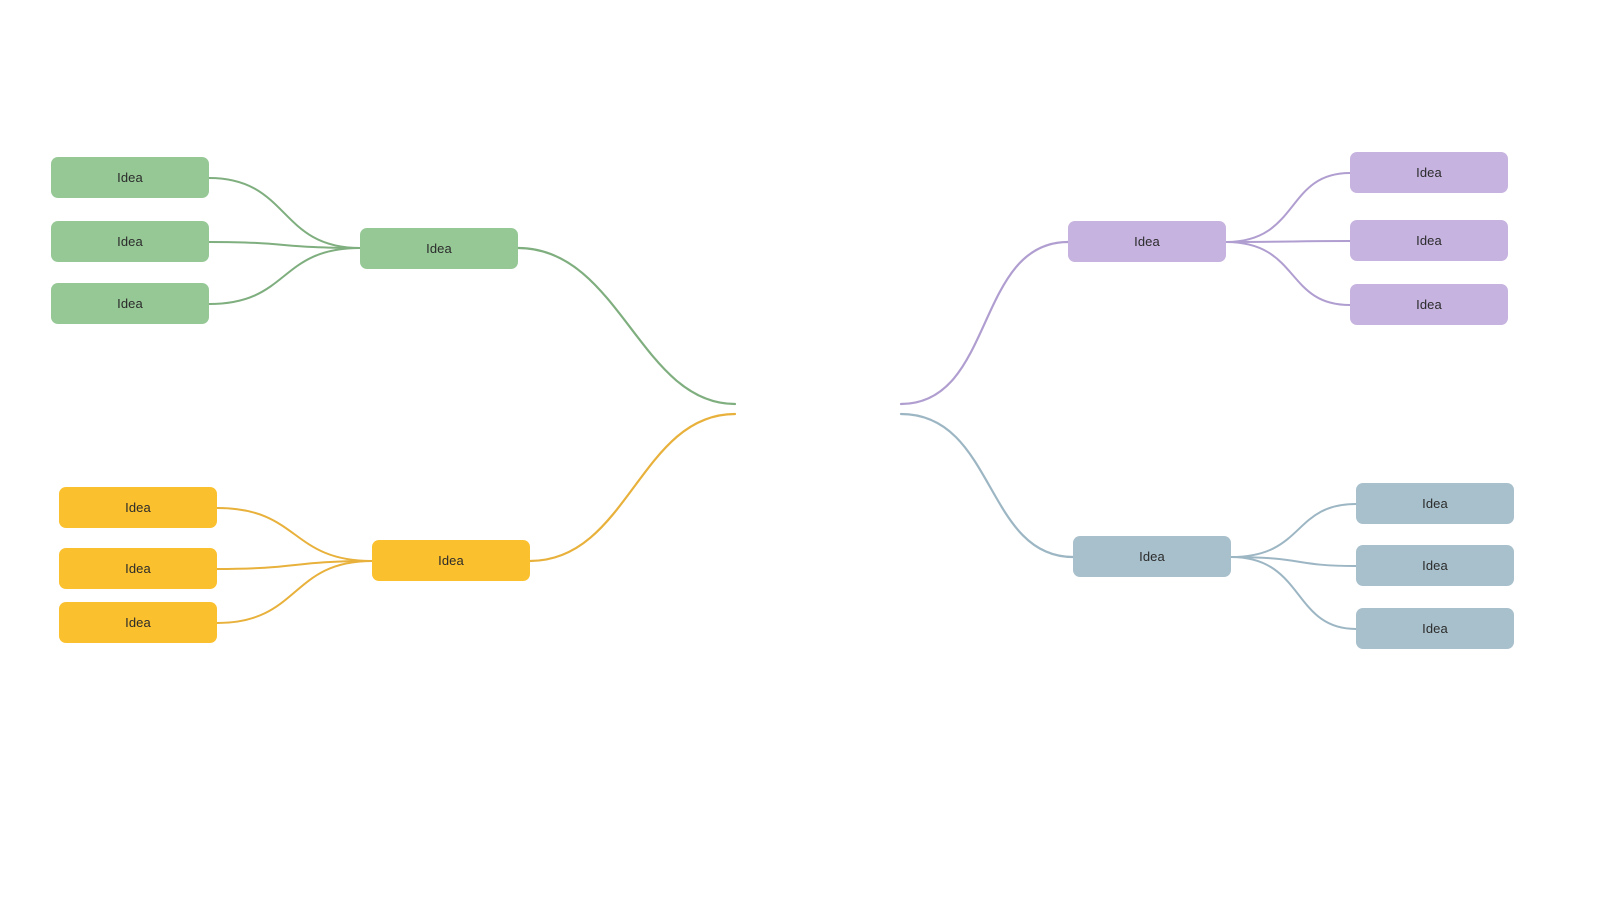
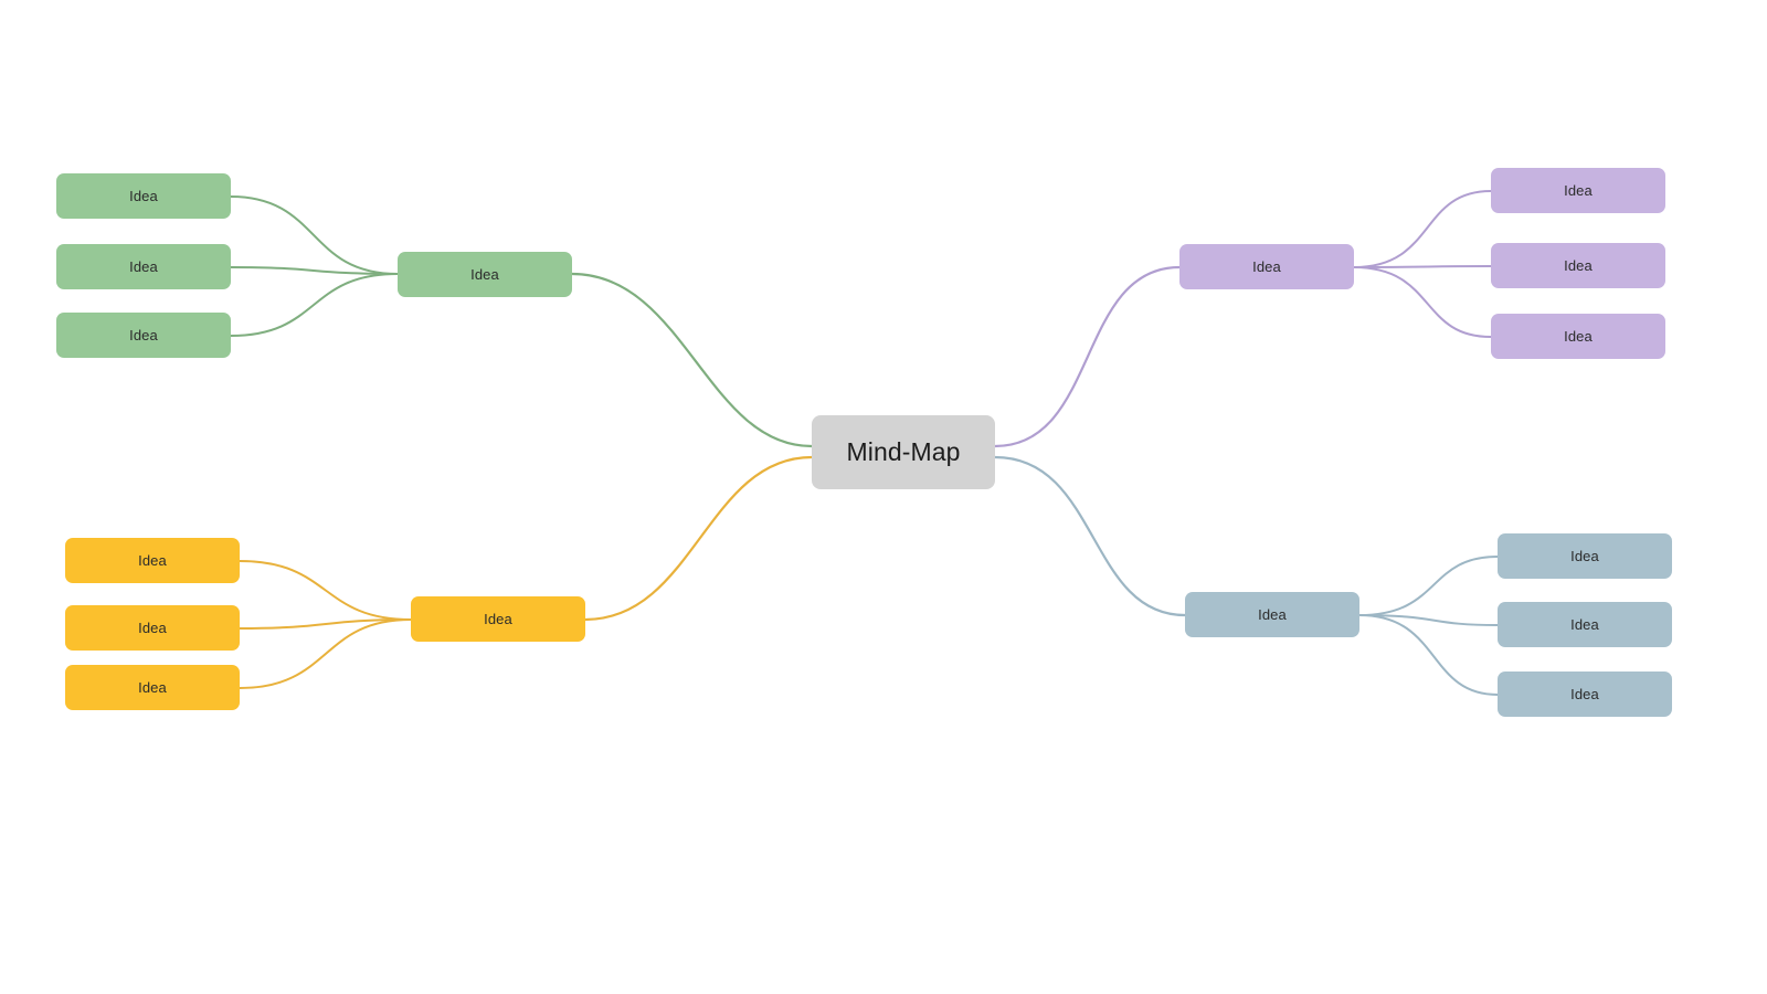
+ Mind-Map
  Idea
  Idea
  Idea
  Idea
  Idea
  Idea
  Idea
  Idea
  Idea
  Idea
  Idea
  Idea
  Idea
  Idea
  Idea
  Idea
